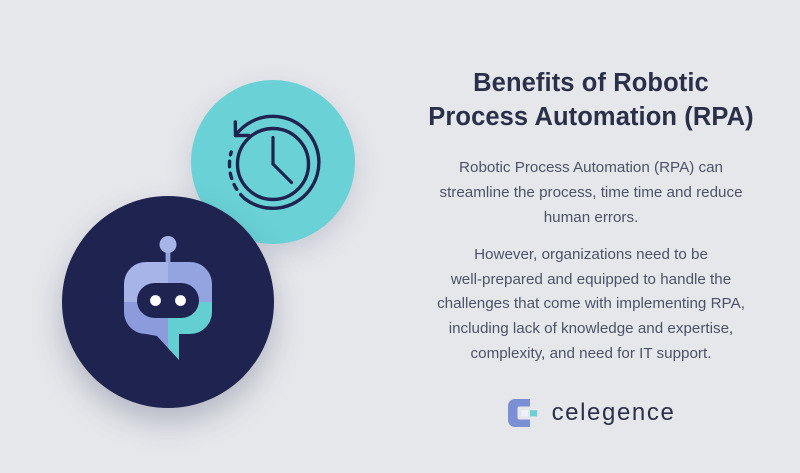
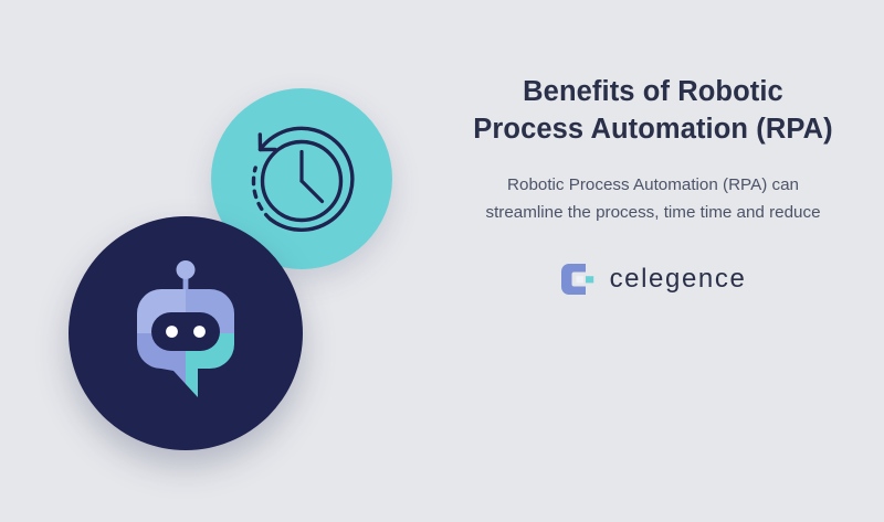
  Benefits of Robotic
  Process Automation (RPA)
  Robotic Process Automation (RPA) can
  streamline the process, time time and reduce
- human errors.
- However, organizations need to be
- well-prepared and equipped to handle the
- challenges that come with implementing RPA,
- including lack of knowledge and expertise,
- complexity, and need for IT support.
  celegence
